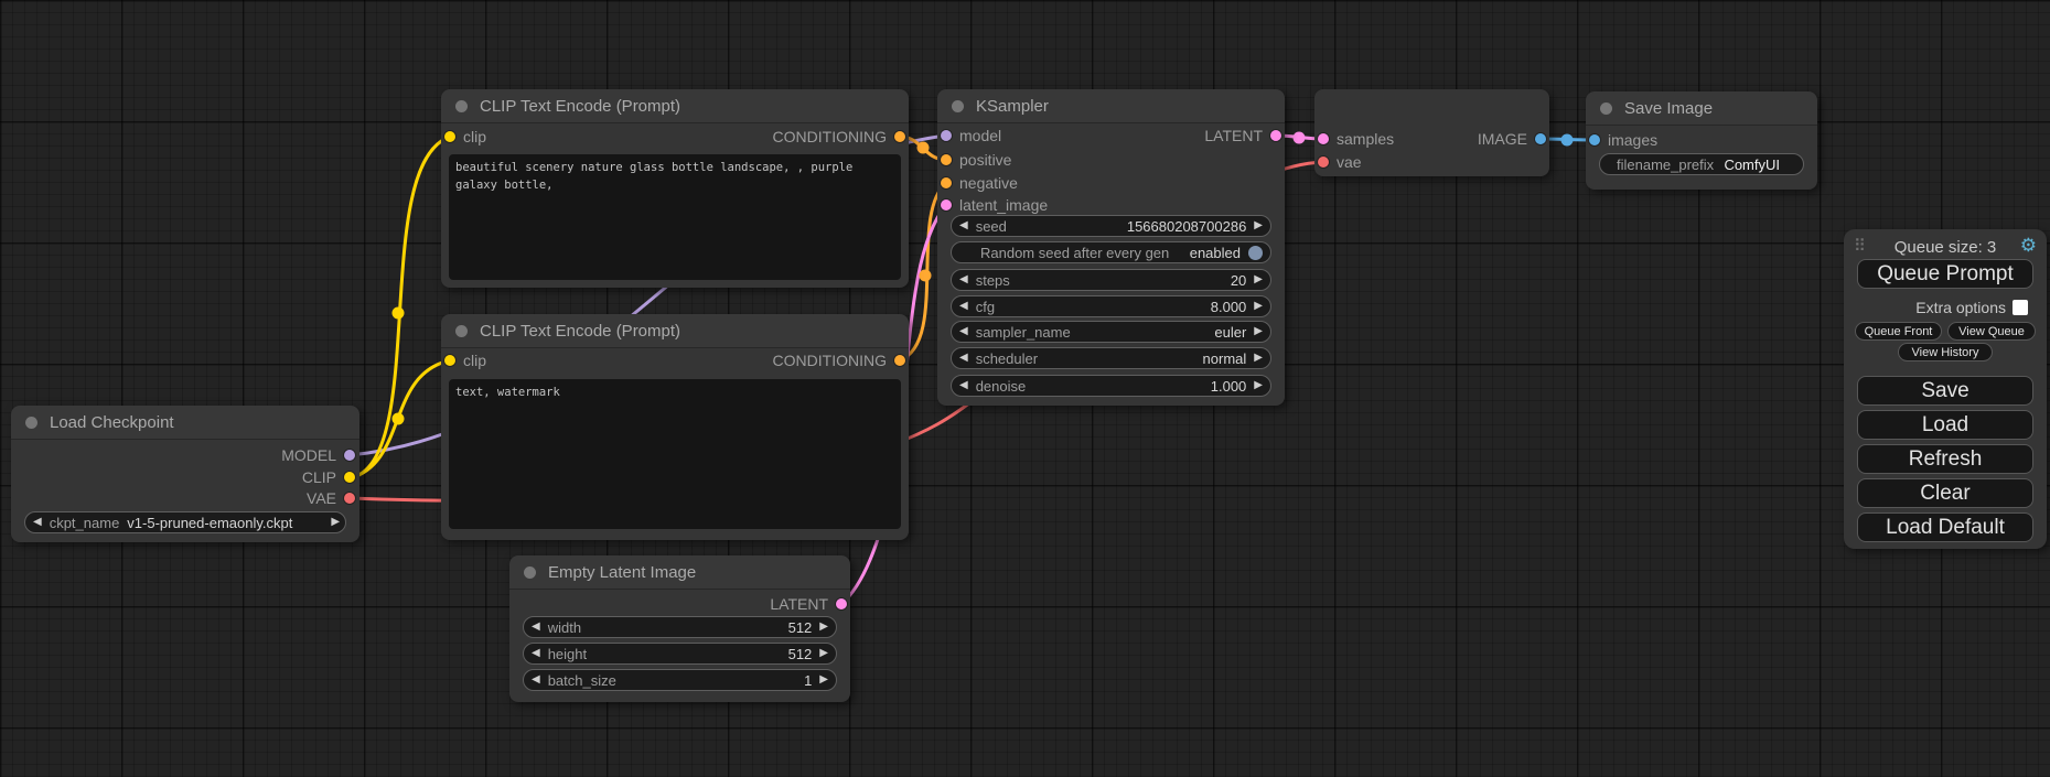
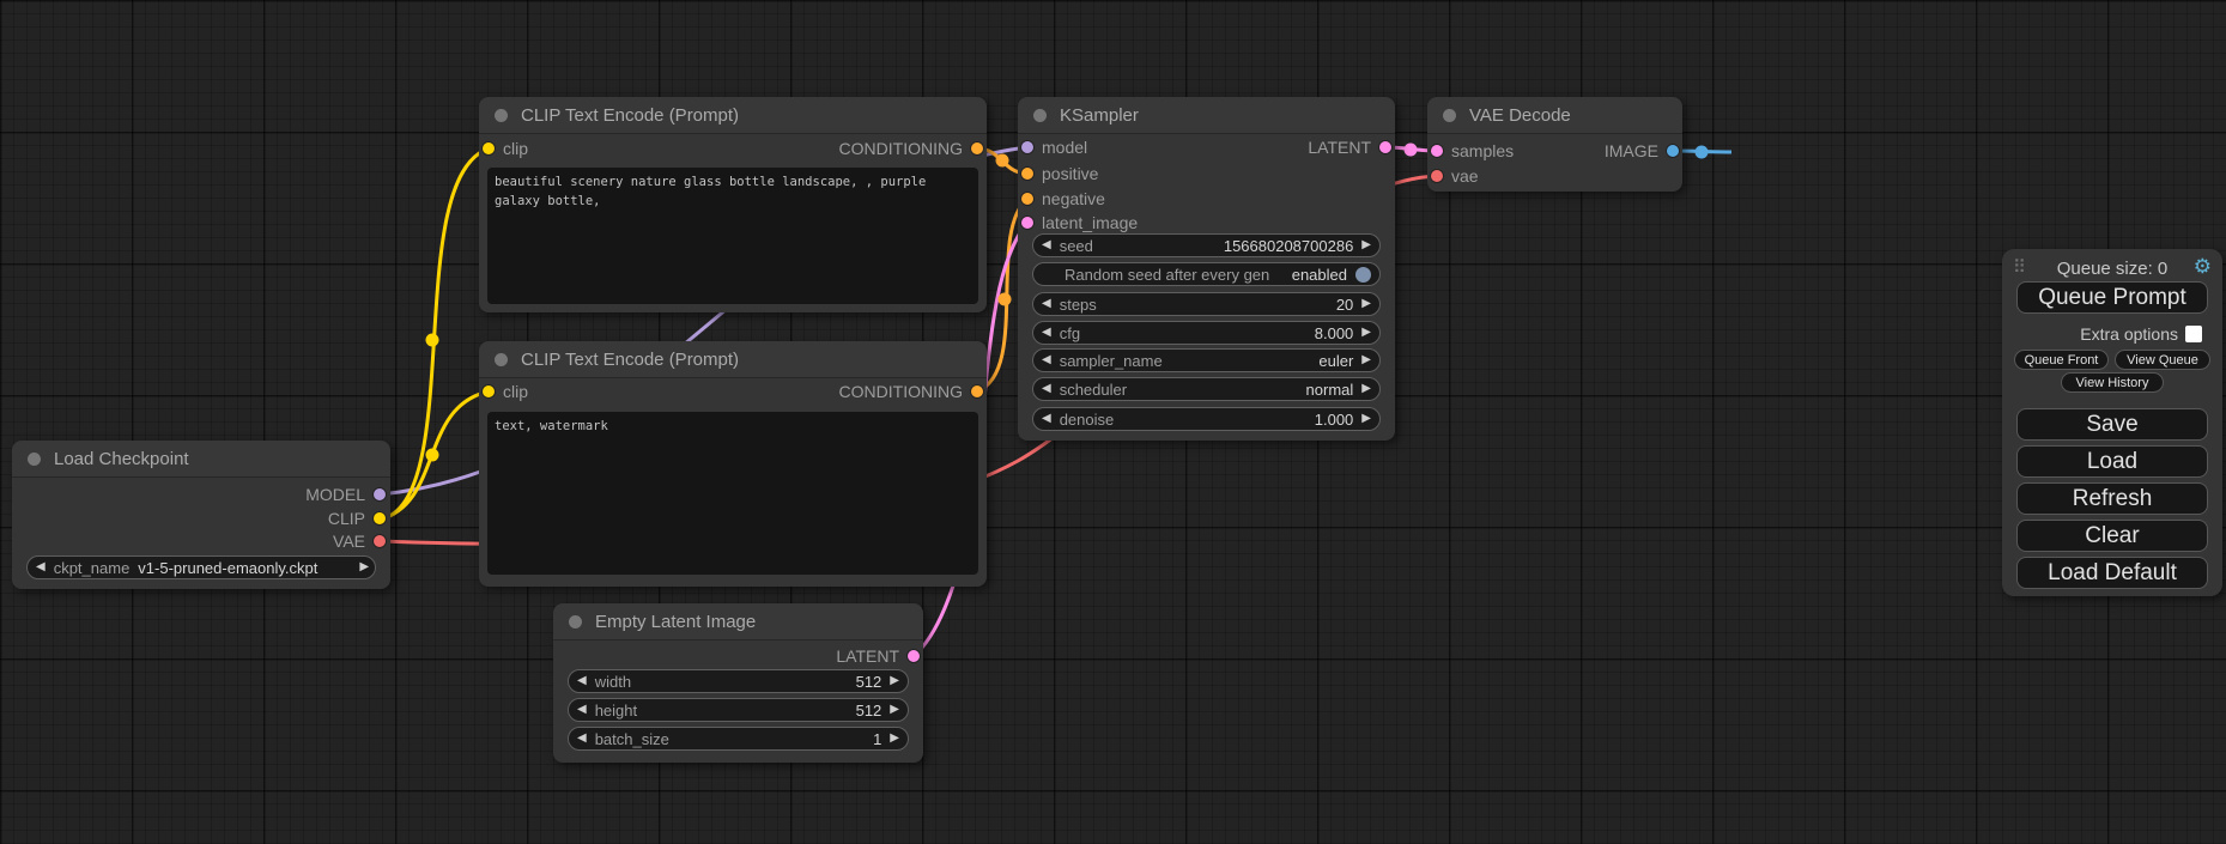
  Load Checkpoint
  MODEL
  CLIP
  VAE
  ◀
  ckpt_name
  v1-5-pruned-emaonly.ckpt
  ▶
  CLIP Text Encode (Prompt)
  clip
  CONDITIONING
  beautiful scenery nature glass bottle landscape, , purple galaxy bottle,
  CLIP Text Encode (Prompt)
  clip
  CONDITIONING
  text, watermark
  KSampler
  model
  positive
  negative
  latent_image
  LATENT
  ◀
  seed
  156680208700286
  ▶
  Random seed after every gen
  enabled
  ◀
  steps
  20
  ▶
  ◀
  cfg
  8.000
  ▶
  ◀
  sampler_name
  euler
  ▶
  ◀
  scheduler
  normal
  ▶
  ◀
  denoise
  1.000
  ▶
+ VAE Decode
  samples
  vae
  IMAGE
- Save Image
- images
- filename_prefix
- ComfyUI
  Empty Latent Image
  LATENT
  ◀
  width
  512
  ▶
  ◀
  height
  512
  ▶
  ◀
  batch_size
  1
  ▶
  ⠿
- Queue size: 3
+ Queue size: 0
  ⚙
  Queue Prompt
  Extra options
  Queue Front
  View Queue
  View History
  Save
  Load
  Refresh
  Clear
  Load Default
